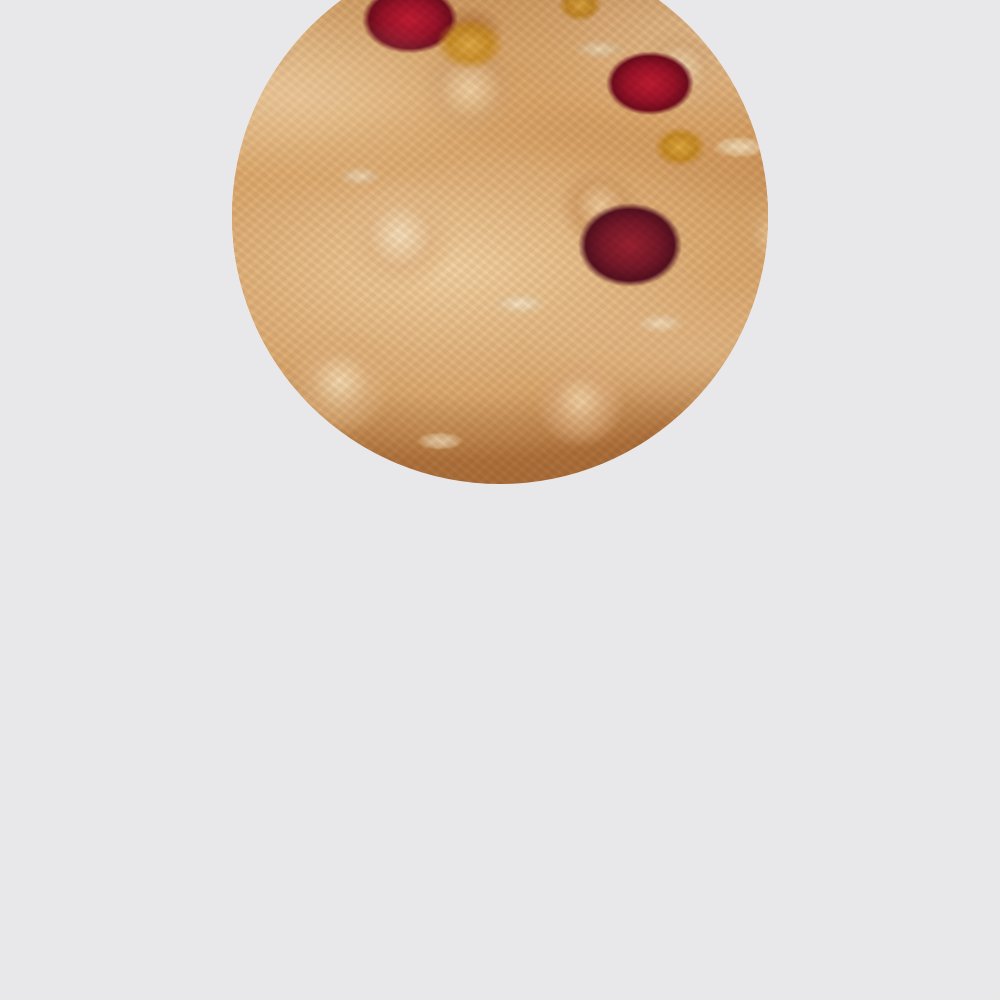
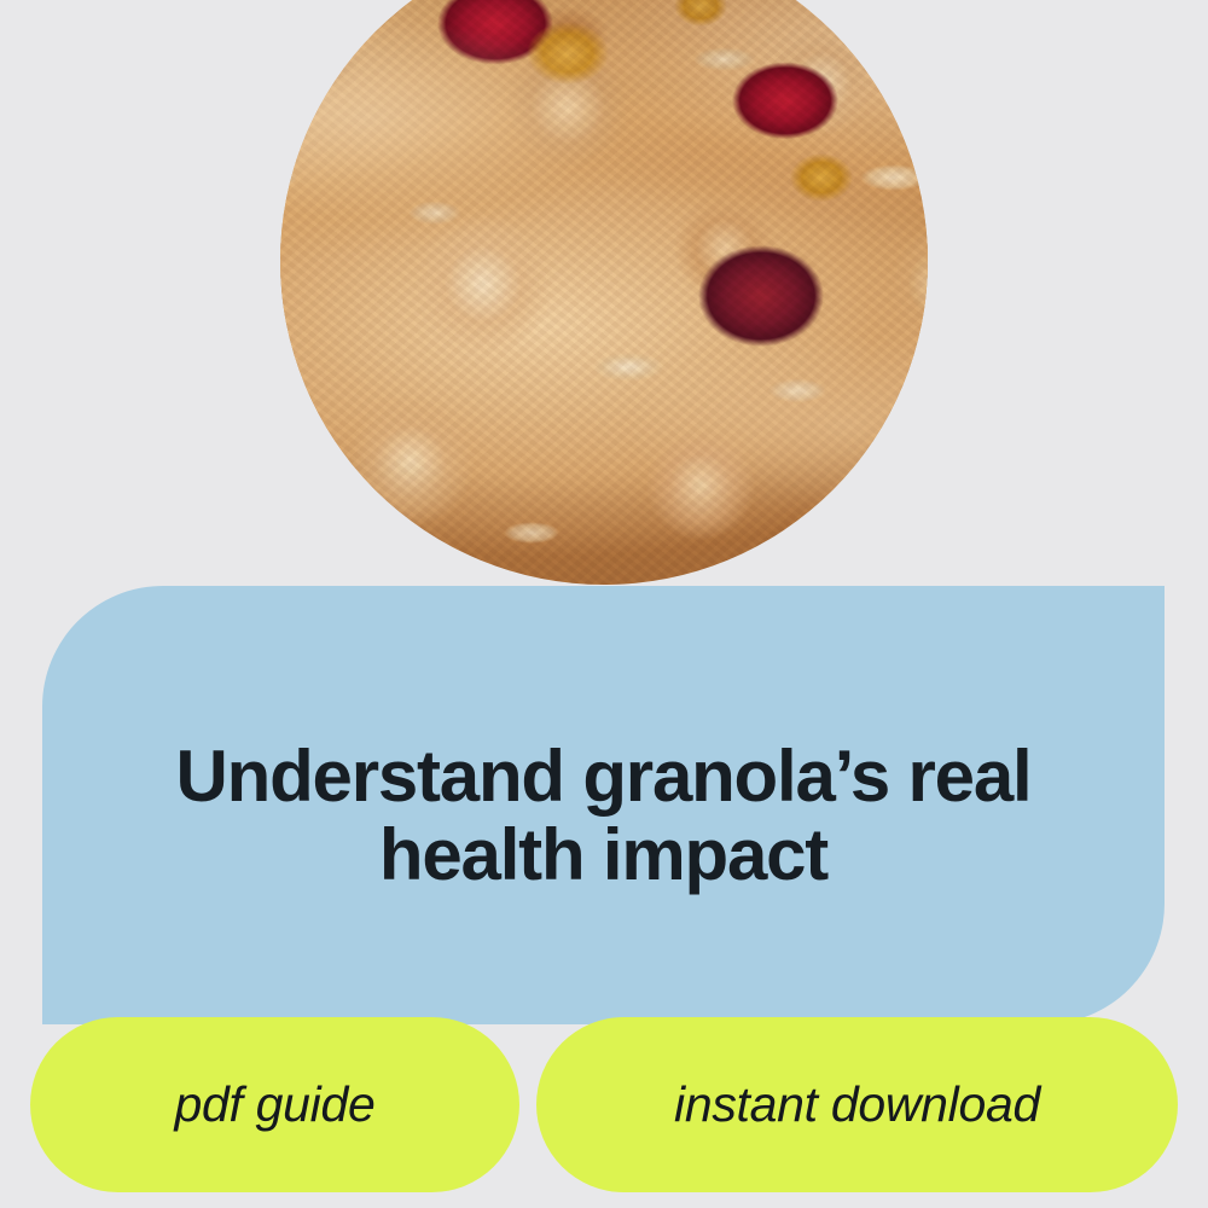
+ Understand granola’s real health impact
+ pdf guide
+ instant download
